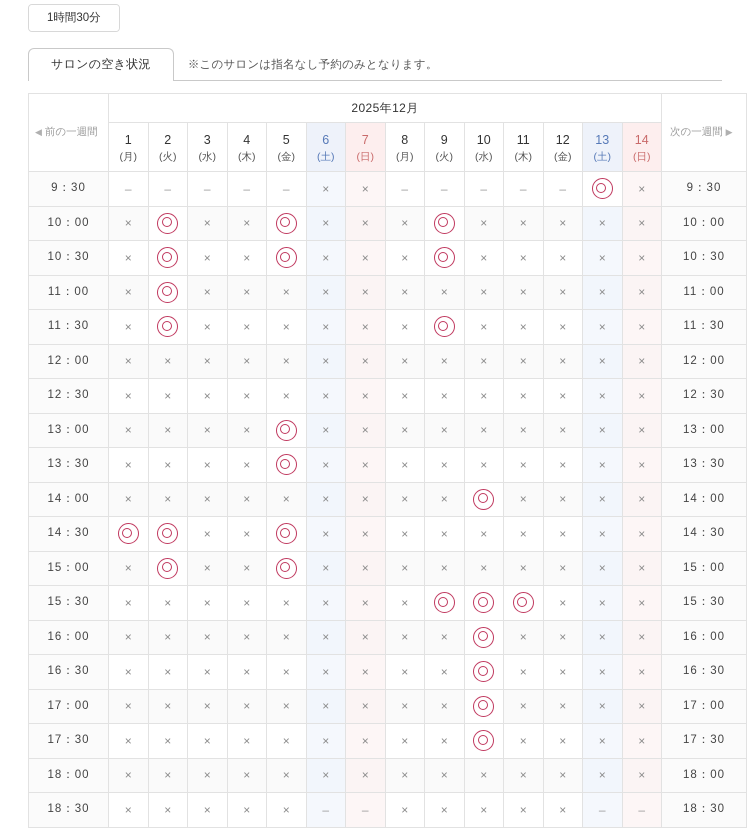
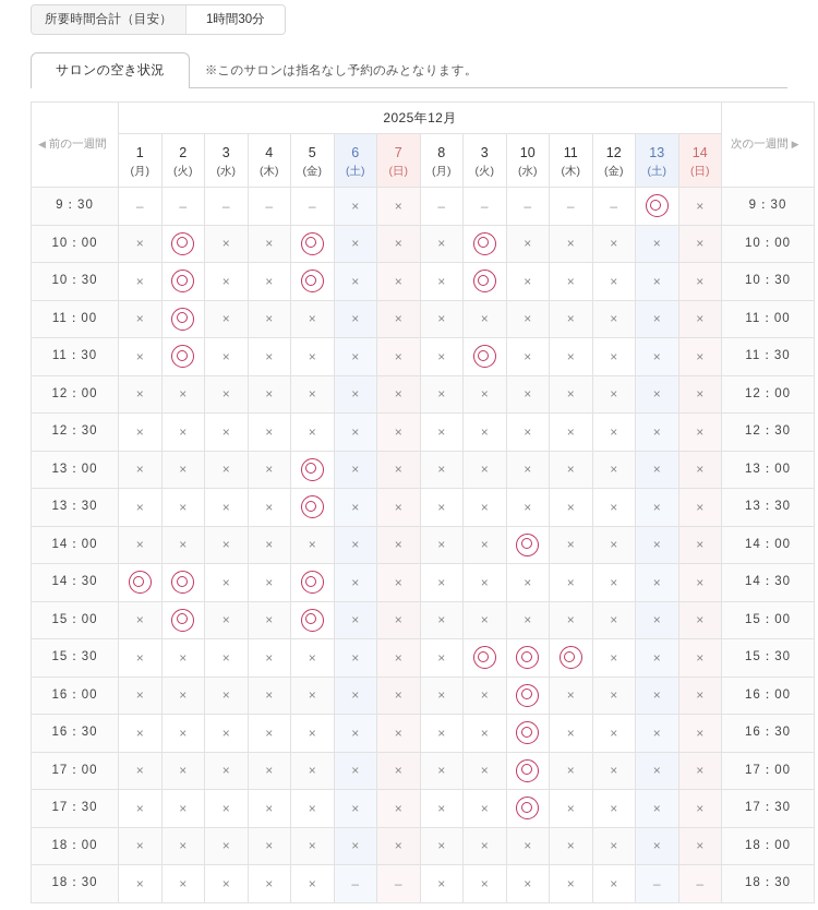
+ 所要時間合計（目安）
  1時間30分
  サロンの空き状況
  ※このサロンは指名なし予約のみとなります。
  ◀ 前の一週間	2025年12月	次の一週間 ▶
- 1(月)	2(火)	3(水)	4(木)	5(金)	6(土)	7(日)	8(月)	9(火)	10(水)	11(木)	12(金)	13(土)	14(日)
+ 1(月)	2(火)	3(水)	4(木)	5(金)	6(土)	7(日)	8(月)	3(火)	10(水)	11(木)	12(金)	13(土)	14(日)
  9：30	–	–	–	–	–	×	×	–	–	–	–	–		×	9：30
  10：00	×		×	×		×	×	×		×	×	×	×	×	10：00
  10：30	×		×	×		×	×	×		×	×	×	×	×	10：30
  11：00	×		×	×	×	×	×	×	×	×	×	×	×	×	11：00
  11：30	×		×	×	×	×	×	×		×	×	×	×	×	11：30
  12：00	×	×	×	×	×	×	×	×	×	×	×	×	×	×	12：00
  12：30	×	×	×	×	×	×	×	×	×	×	×	×	×	×	12：30
  13：00	×	×	×	×		×	×	×	×	×	×	×	×	×	13：00
  13：30	×	×	×	×		×	×	×	×	×	×	×	×	×	13：30
  14：00	×	×	×	×	×	×	×	×	×		×	×	×	×	14：00
  14：30			×	×		×	×	×	×	×	×	×	×	×	14：30
  15：00	×		×	×		×	×	×	×	×	×	×	×	×	15：00
  15：30	×	×	×	×	×	×	×	×				×	×	×	15：30
  16：00	×	×	×	×	×	×	×	×	×		×	×	×	×	16：00
  16：30	×	×	×	×	×	×	×	×	×		×	×	×	×	16：30
  17：00	×	×	×	×	×	×	×	×	×		×	×	×	×	17：00
  17：30	×	×	×	×	×	×	×	×	×		×	×	×	×	17：30
  18：00	×	×	×	×	×	×	×	×	×	×	×	×	×	×	18：00
  18：30	×	×	×	×	×	–	–	×	×	×	×	×	–	–	18：30
